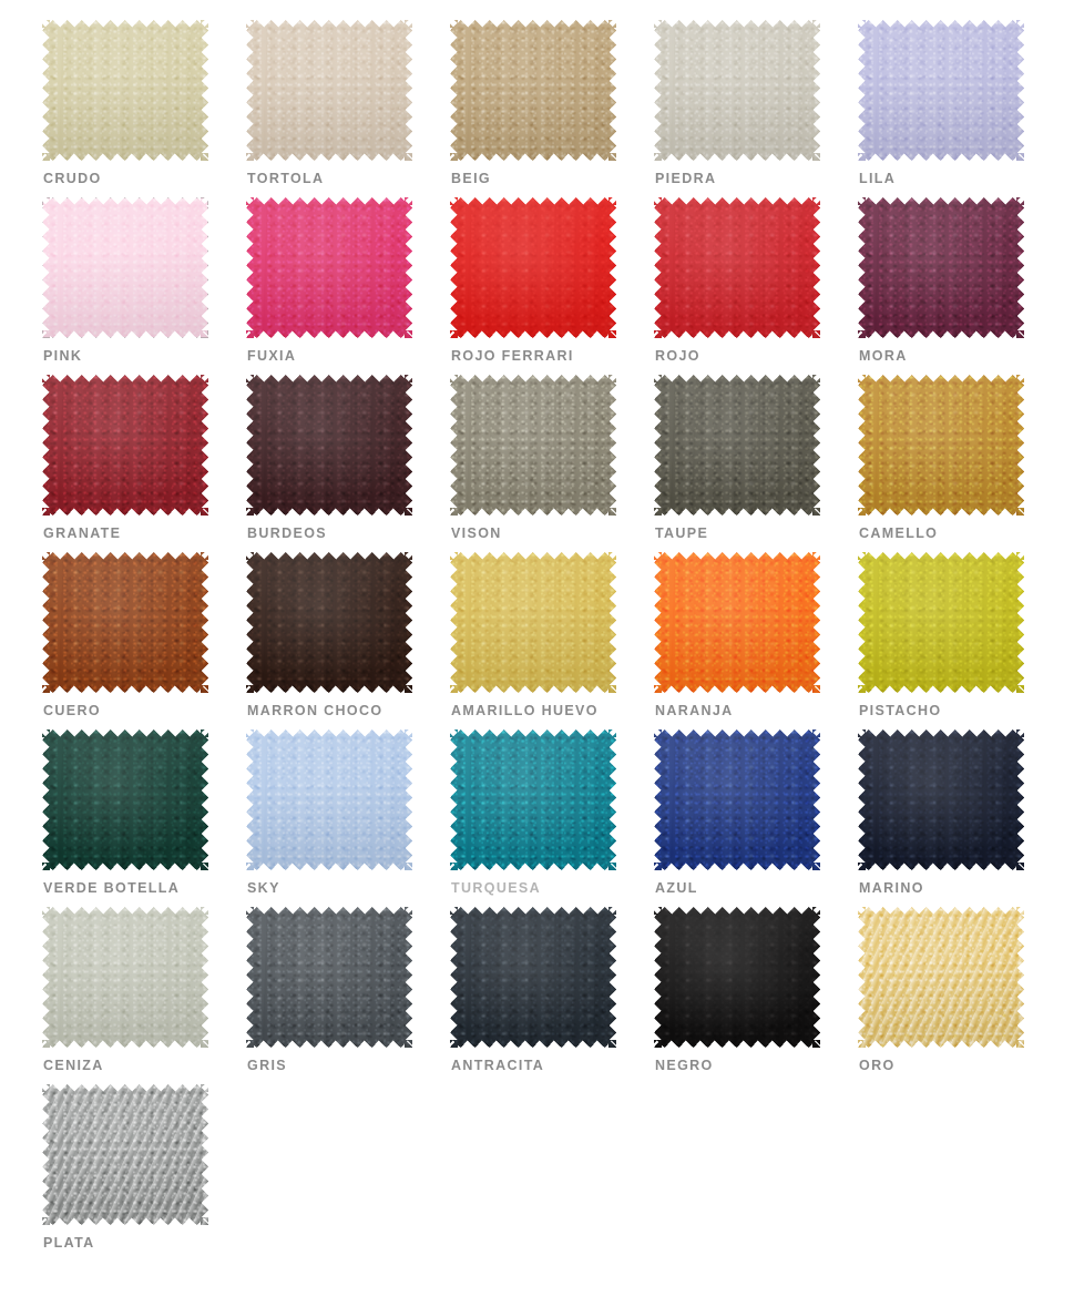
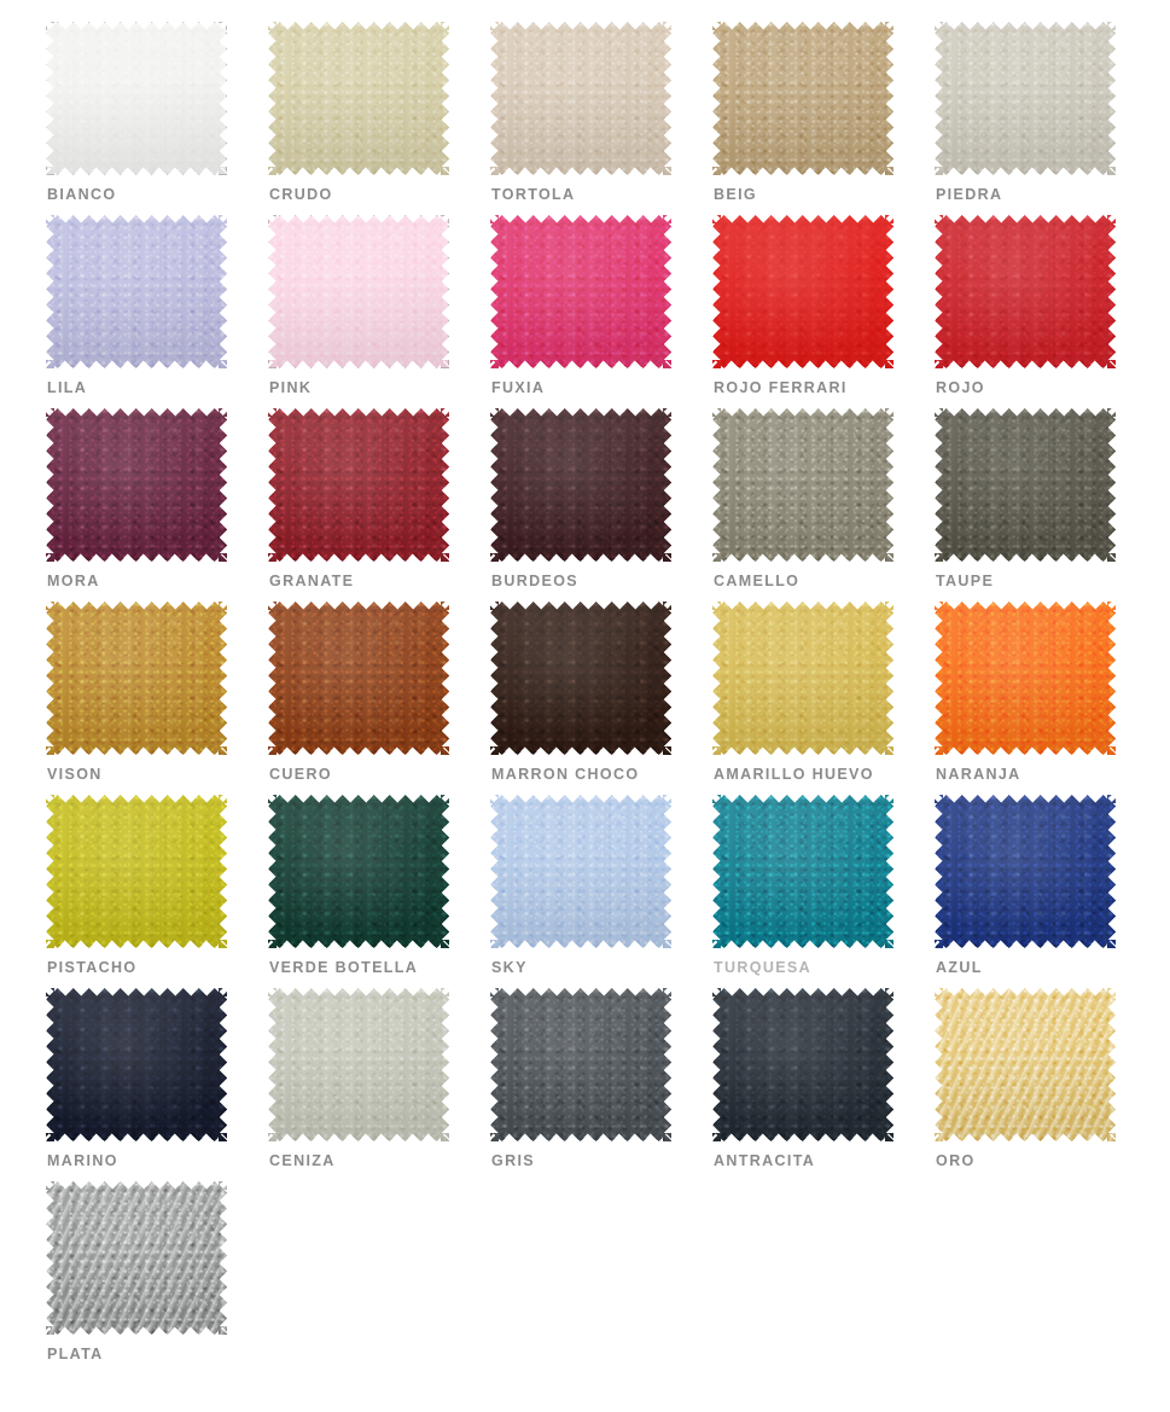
+ BIANCO
  CRUDO
  TORTOLA
  BEIG
  PIEDRA
  LILA
  PINK
  FUXIA
  ROJO FERRARI
  ROJO
  MORA
  GRANATE
  BURDEOS
- VISON
+ CAMELLO
  TAUPE
- CAMELLO
+ VISON
  CUERO
  MARRON CHOCO
  AMARILLO HUEVO
  NARANJA
  PISTACHO
  VERDE BOTELLA
  SKY
  TURQUESA
  AZUL
  MARINO
  CENIZA
  GRIS
  ANTRACITA
- NEGRO
  ORO
  PLATA
